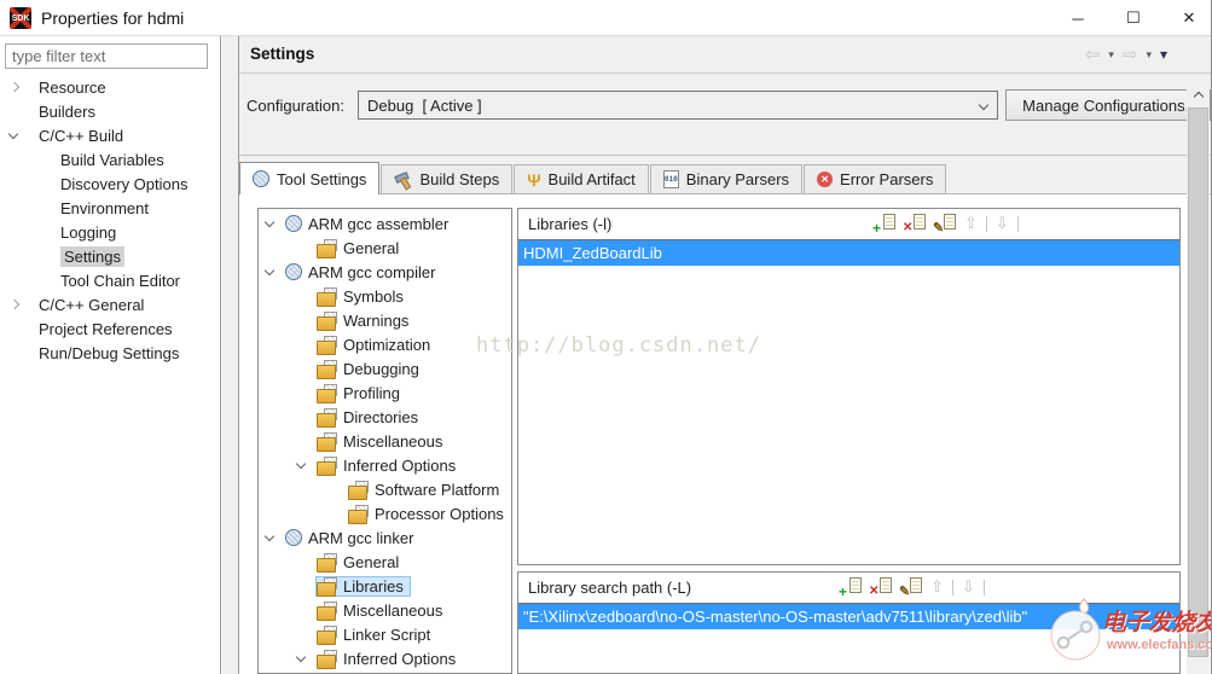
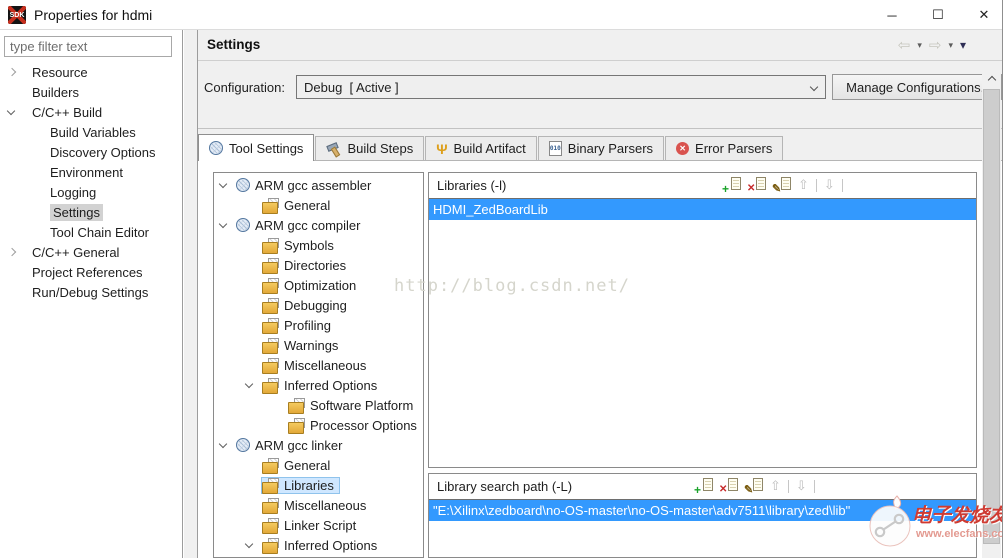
  Properties for hdmi
  ─
  ☐
  ✕
  type filter text
  Resource
  Builders
  C/C++ Build
  Build Variables
  Discovery Options
  Environment
  Logging
  Settings
  Tool Chain Editor
  C/C++ General
  Project References
  Run/Debug Settings
  Settings
  ⇦
  ▾
  ⇨
  ▾
  ▾
  Configuration:
  Debug [ Active ]
  Manage Configurations
  Tool Settings
  Build Steps
  Ψ
  Build Artifact
  Binary Parsers
  ✕
  Error Parsers
  ARM gcc assembler
  General
  ARM gcc compiler
  Symbols
- Warnings
+ Directories
  Optimization
  Debugging
  Profiling
- Directories
+ Warnings
  Miscellaneous
  Inferred Options
  Software Platform
  Processor Options
  ARM gcc linker
  General
  Libraries
  Miscellaneous
  Linker Script
  Inferred Options
  Libraries (-l)
  +
  ✕
  ✎
  ⇧
  ⇩
  HDMI_ZedBoardLib
  Library search path (-L)
  +
  ✕
  ✎
  ⇧
  ⇩
  "E:\Xilinx\zedboard\no-OS-master\no-OS-master\adv7511\library\zed\lib"
  http://blog.csdn.net/
  电子发烧友
  www.elecfans.co
